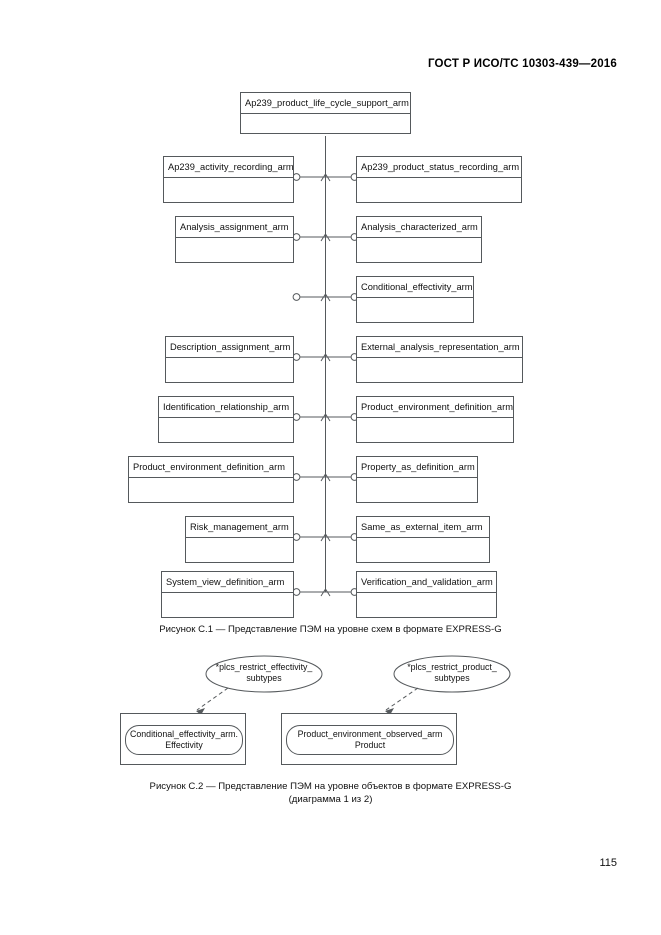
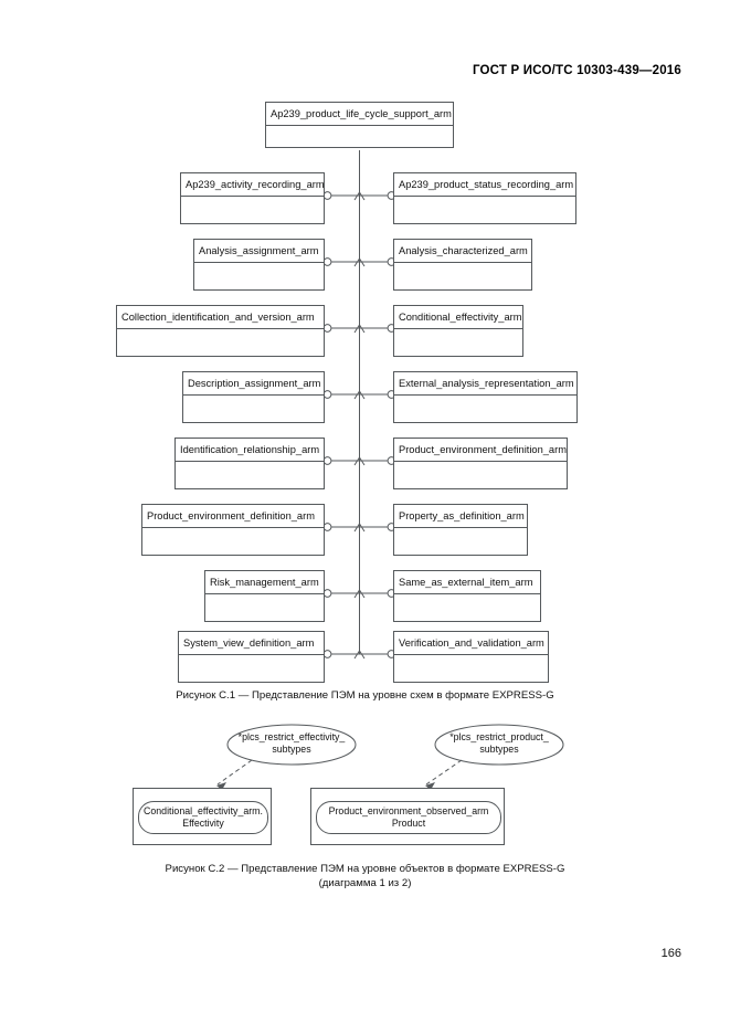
  ГОСТ Р ИСО/ТС 10303-439—2016
  Ap239_product_life_cycle_support_arm
  Ap239_activity_recording_arm
  Ap239_product_status_recording_arm
  Analysis_assignment_arm
  Analysis_characterized_arm
+ Collection_identification_and_version_arm
  Conditional_effectivity_arm
  Description_assignment_arm
  External_analysis_representation_arm
  Identification_relationship_arm
  Product_environment_definition_arm
  Product_environment_definition_arm
  Property_as_definition_arm
  Risk_management_arm
  Same_as_external_item_arm
  System_view_definition_arm
  Verification_and_validation_arm
  Рисунок C.1 — Представление ПЭМ на уровне схем в формате EXPRESS-G
  *plcs_restrict_effectivity_
  subtypes
  *plcs_restrict_product_
  subtypes
  Conditional_effectivity_arm.
  Effectivity
  Product_environment_observed_arm
  Product
  Рисунок C.2 — Представление ПЭМ на уровне объектов в формате EXPRESS-G
  (диаграмма 1 из 2)
- 115
+ 166
